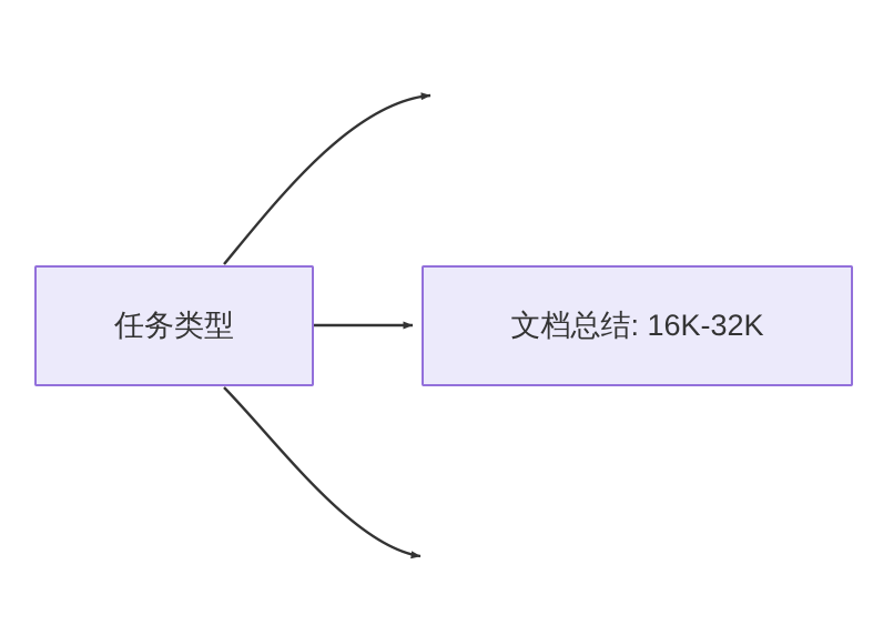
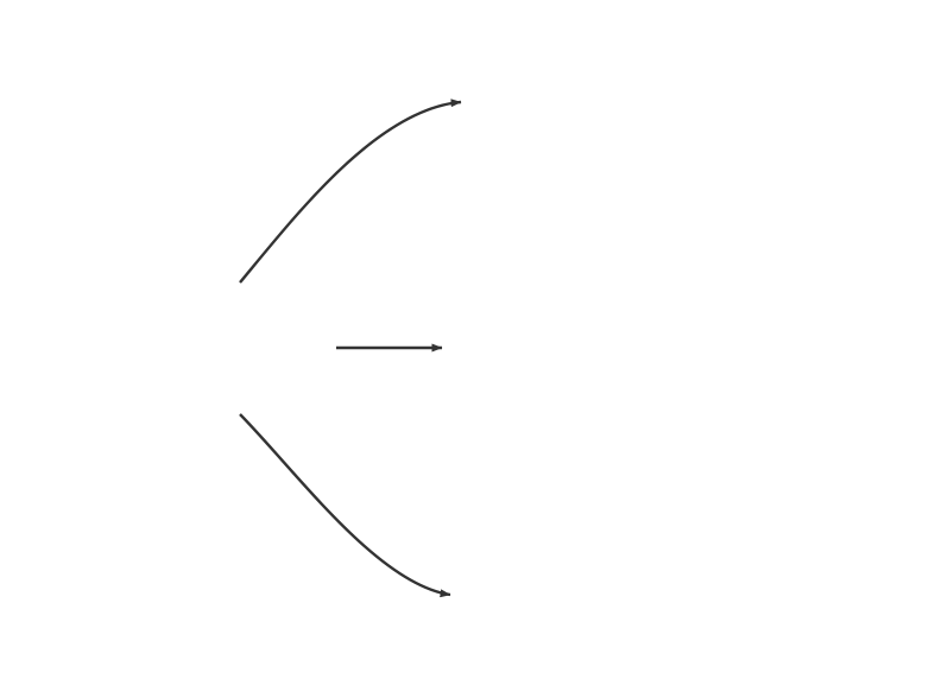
- 任务类型
- 文档总结: 16K-32K
